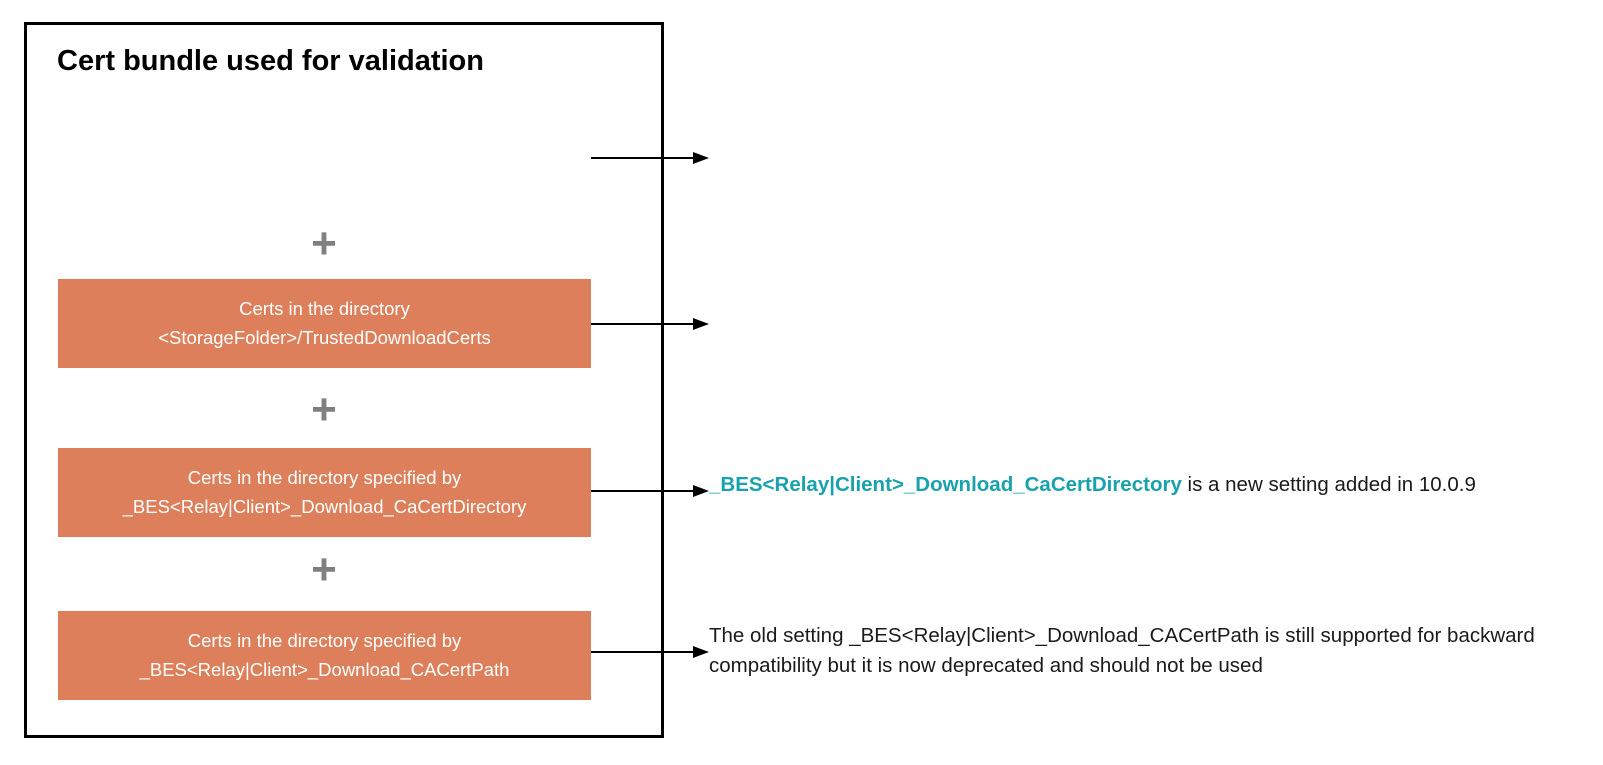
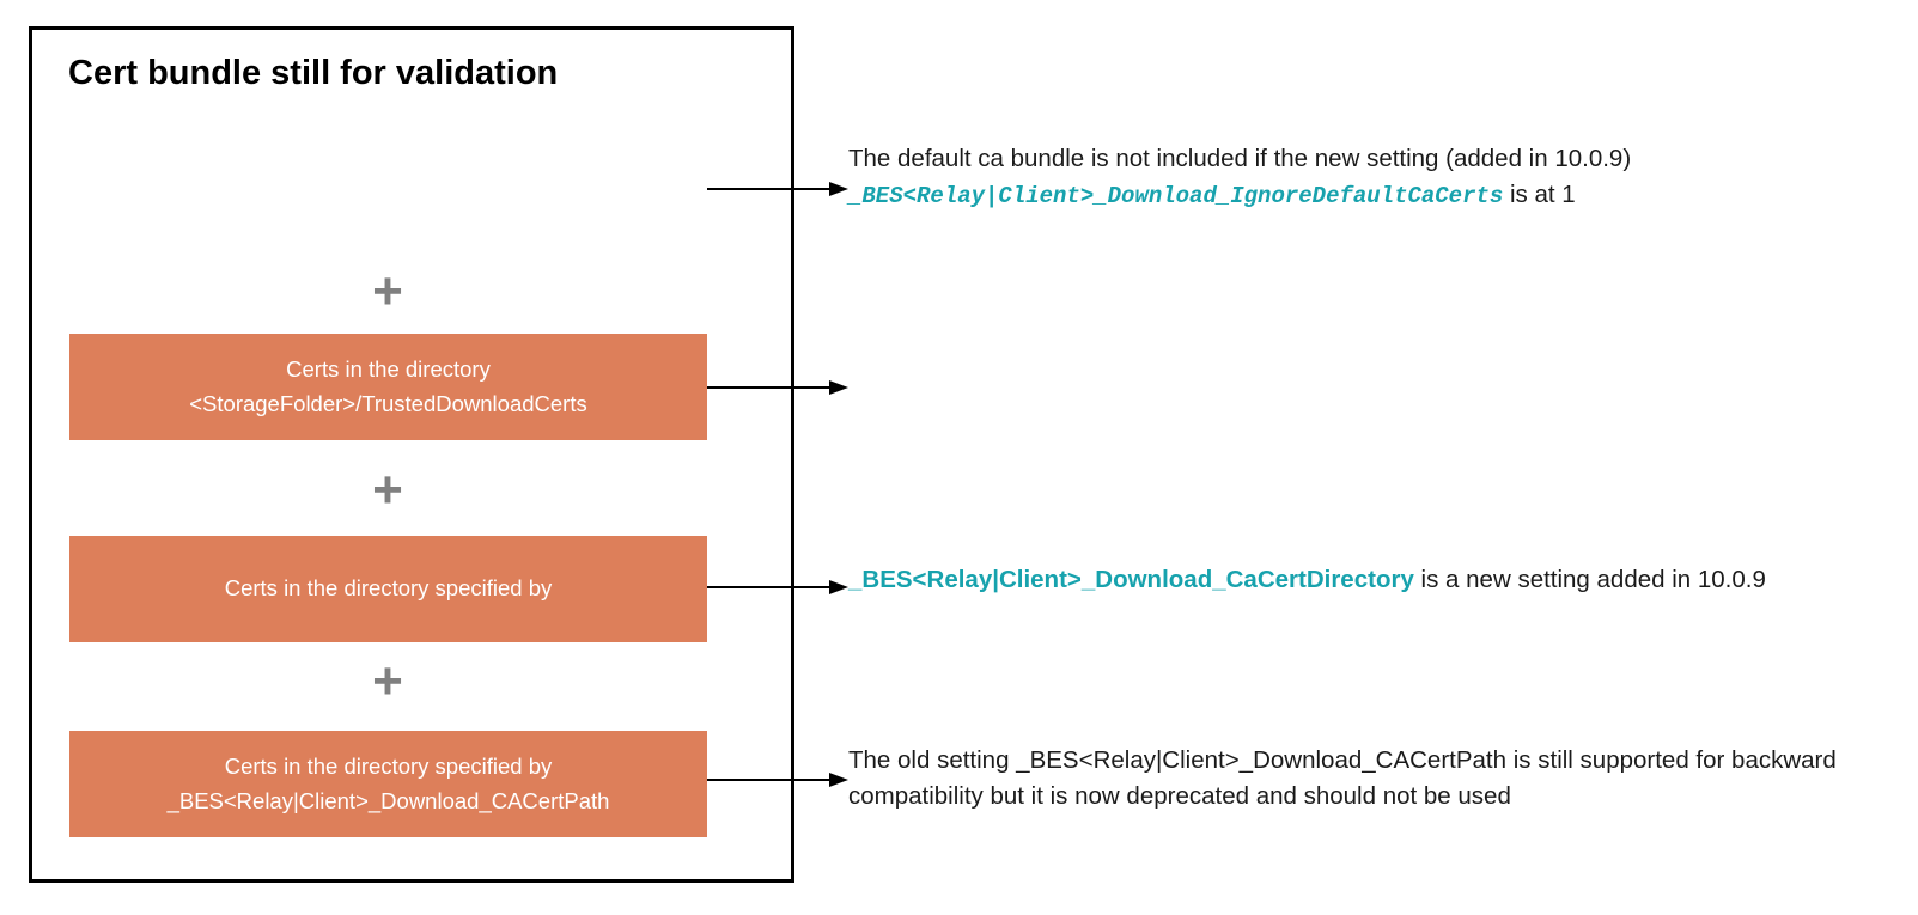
- Cert bundle used for validation
+ Cert bundle still for validation
  Certs in the directory
  <StorageFolder>/TrustedDownloadCerts
  Certs in the directory specified by
- _BES<Relay|Client>_Download_CaCertDirectory
  Certs in the directory specified by
  _BES<Relay|Client>_Download_CACertPath
  +
  +
  +
+ The default ca bundle is not included if the new setting (added in 10.0.9) _BES<Relay|Client>_Download_IgnoreDefaultCaCerts is at 1
  _BES<Relay|Client>_Download_CaCertDirectory is a new setting added in 10.0.9
  The old setting _BES<Relay|Client>_Download_CACertPath is still supported for backward compatibility but it is now deprecated and should not be used
